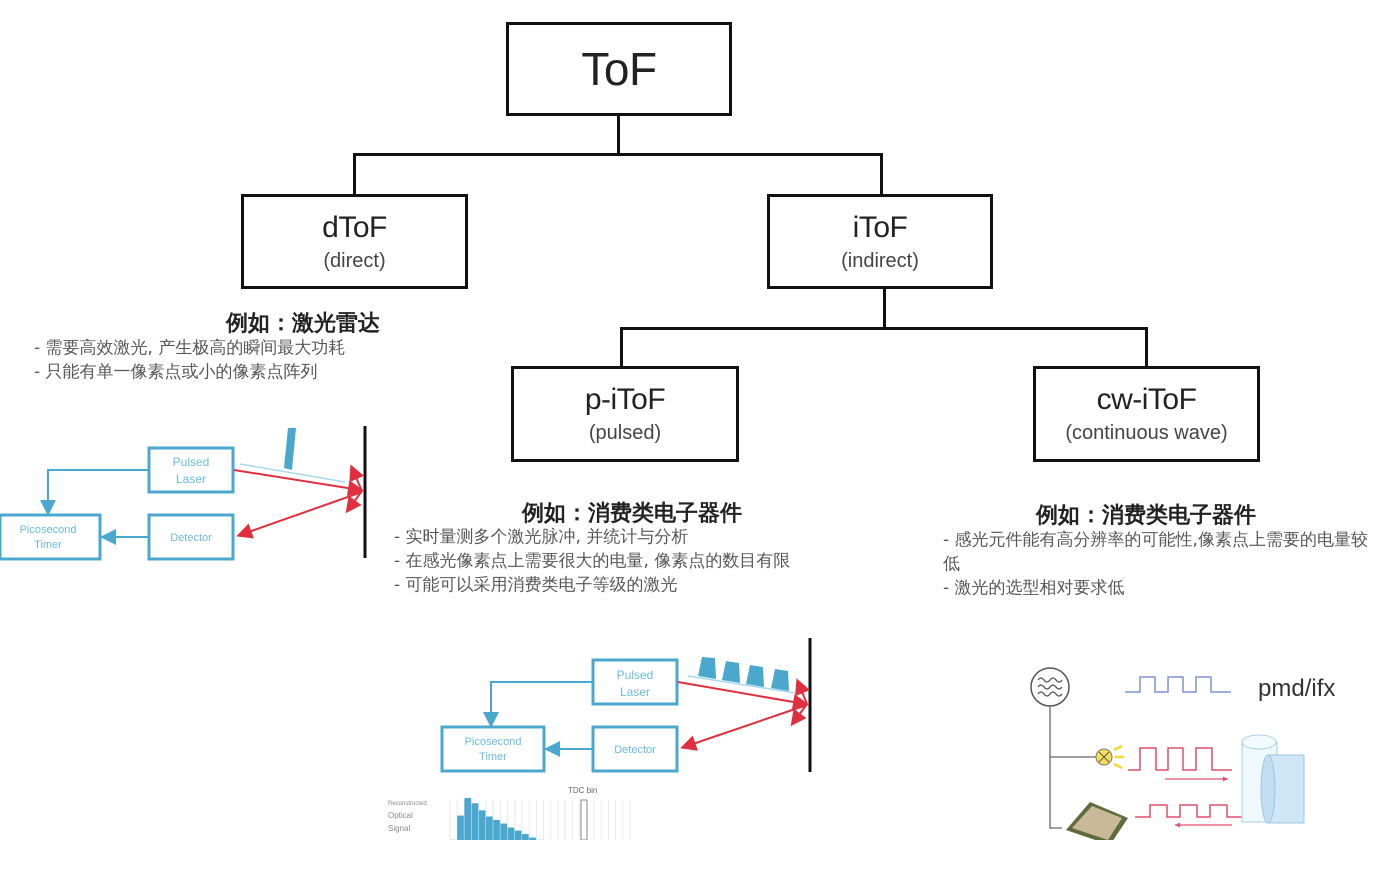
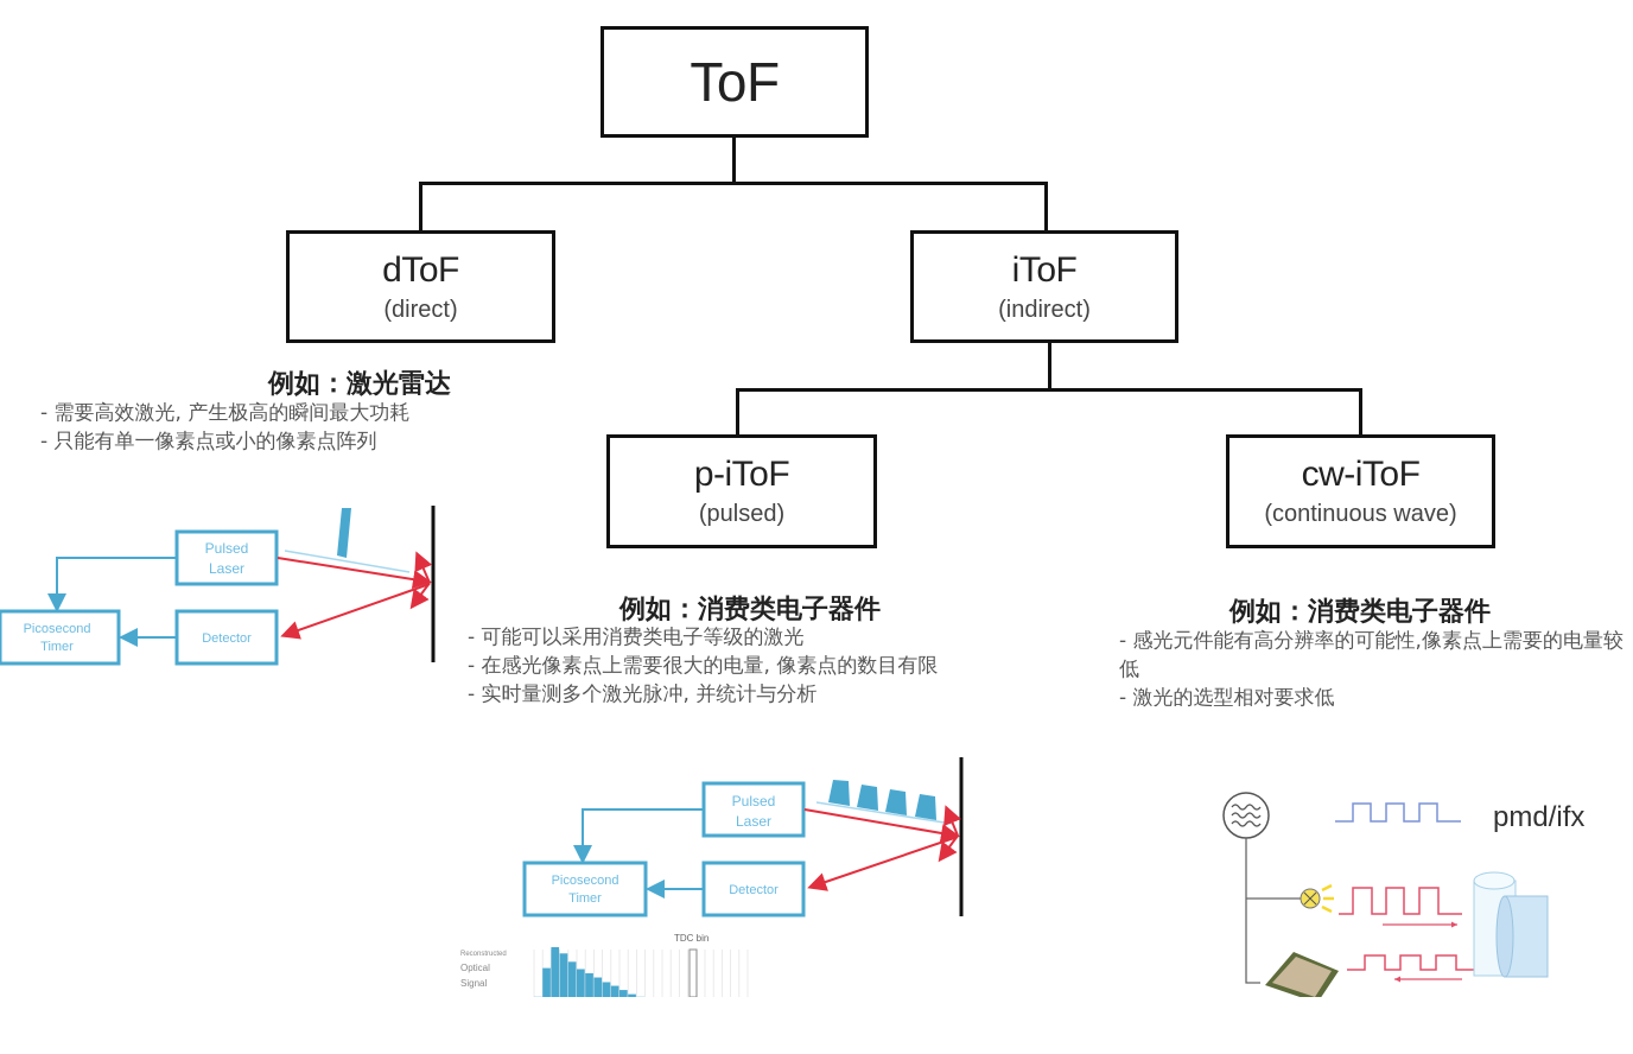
  ToF
  dToF
  (direct)
  iToF
  (indirect)
  p-iToF
  (pulsed)
  cw-iToF
  (continuous wave)
  例如：激光雷达
  - 需要高效激光, 产生极高的瞬间最大功耗
  - 只能有单一像素点或小的像素点阵列
  例如：消费类电子器件
- - 实时量测多个激光脉冲, 并统计与分析
+ - 可能可以采用消费类电子等级的激光
  - 在感光像素点上需要很大的电量, 像素点的数目有限
- - 可能可以采用消费类电子等级的激光
+ - 实时量测多个激光脉冲, 并统计与分析
  例如：消费类电子器件
  - 感光元件能有高分辨率的可能性,像素点上需要的电量较低
  - 激光的选型相对要求低
  Pulsed
  Laser
  Detector
  Picosecond
  Timer
  Pulsed
  Laser
  Detector
  Picosecond
  Timer
  Optical
  Signal
  TDC bin
  pmd/ifx
